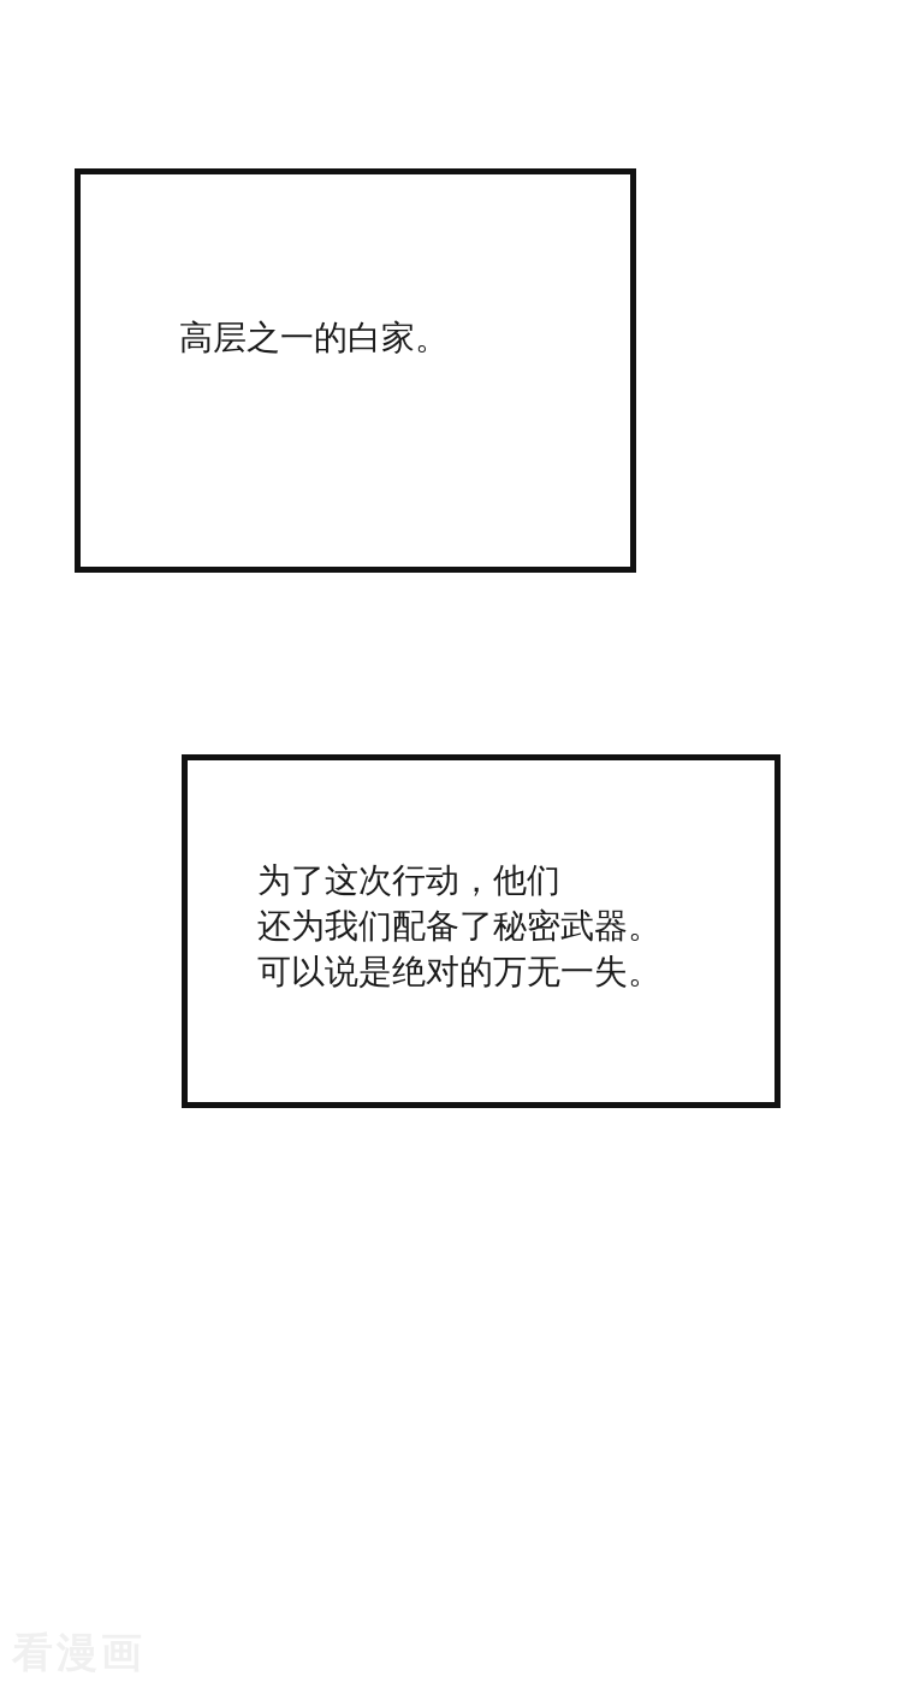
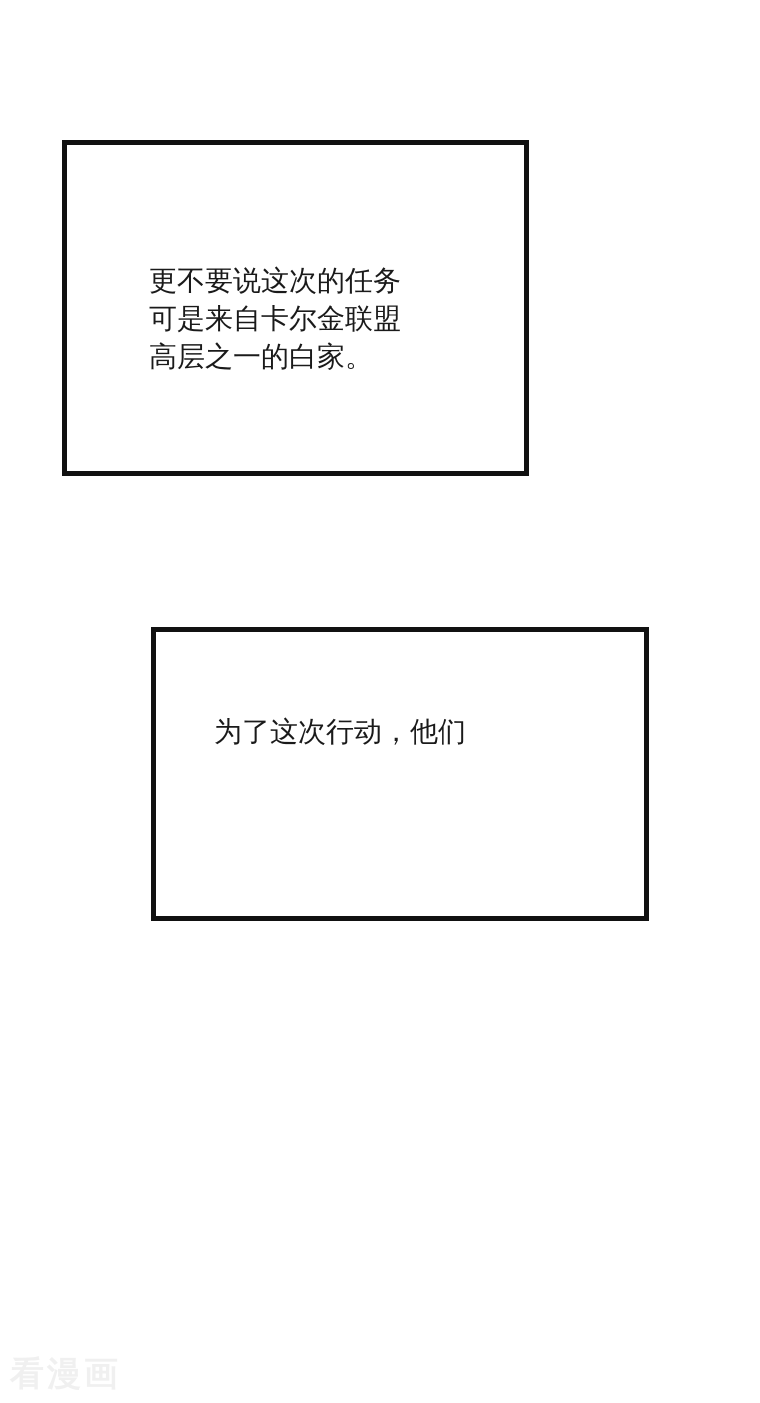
+ 更不要说这次的任务
+ 可是来自卡尔金联盟
  高层之一的白家。
  为了这次行动，他们
- 还为我们配备了秘密武器。
- 可以说是绝对的万无一失。
